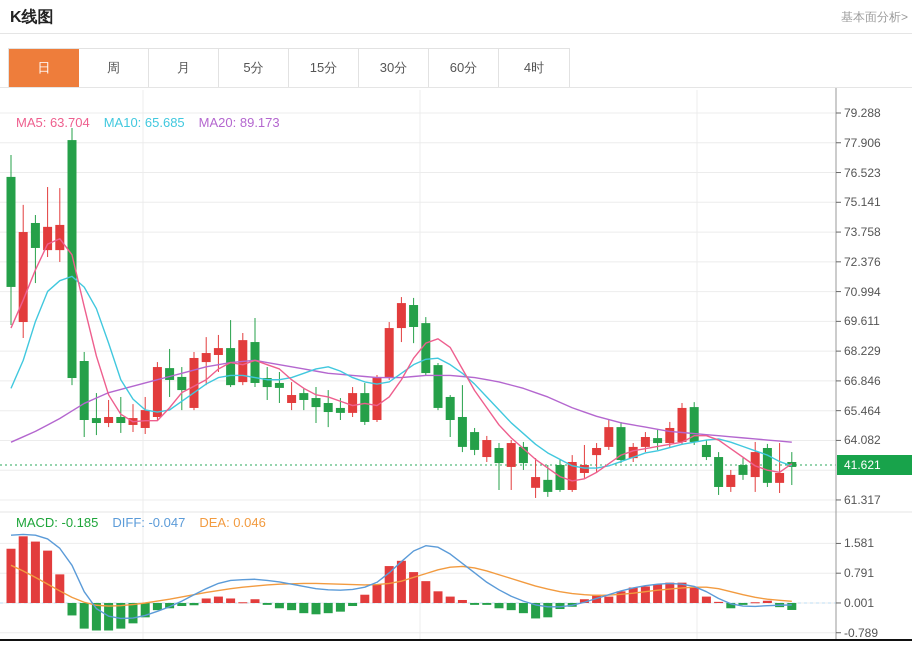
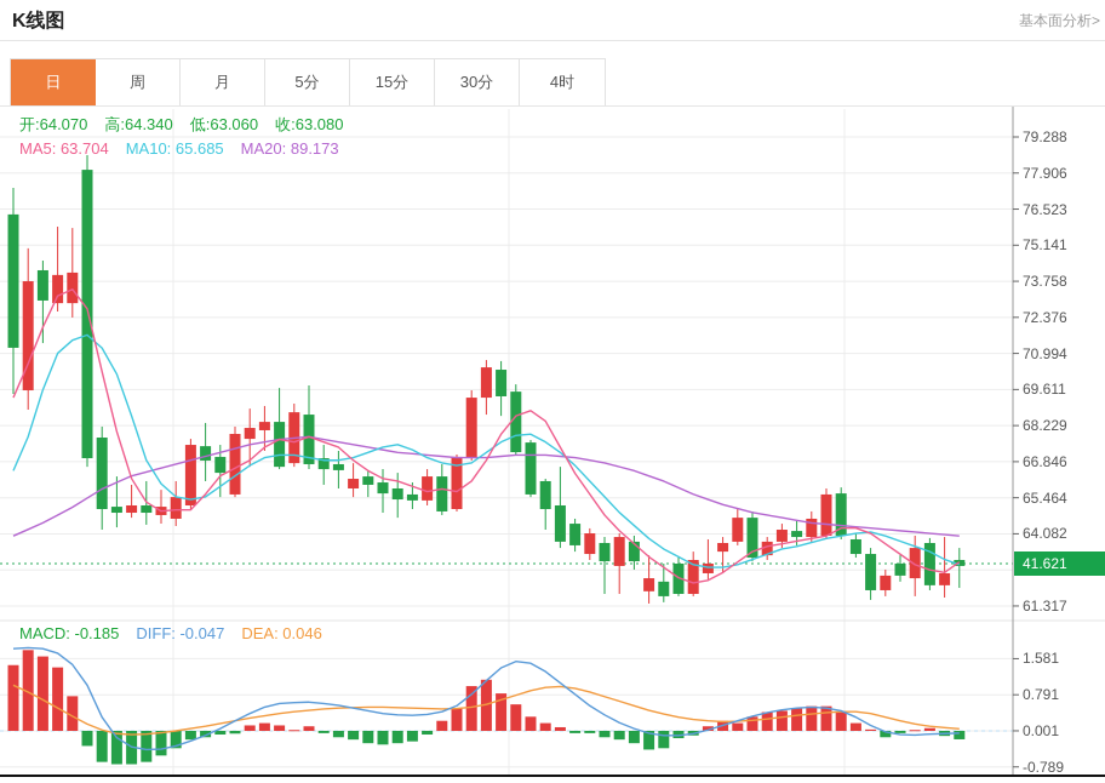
  K线图
  基本面分析>
  日
  周
  月
  5分
  15分
  30分
- 60分
  4时
+ 开:64.070 高:64.340 低:63.060 收:63.080
  MA5: 63.704 MA10: 65.685 MA20: 89.173
  MACD: -0.185 DIFF: -0.047 DEA: 0.046
  79.288
  77.906
  76.523
  75.141
  73.758
  72.376
  70.994
  69.611
  68.229
  66.846
  65.464
  64.082
  61.317
  1.581
  0.791
  0.001
  -0.789
  41.621
